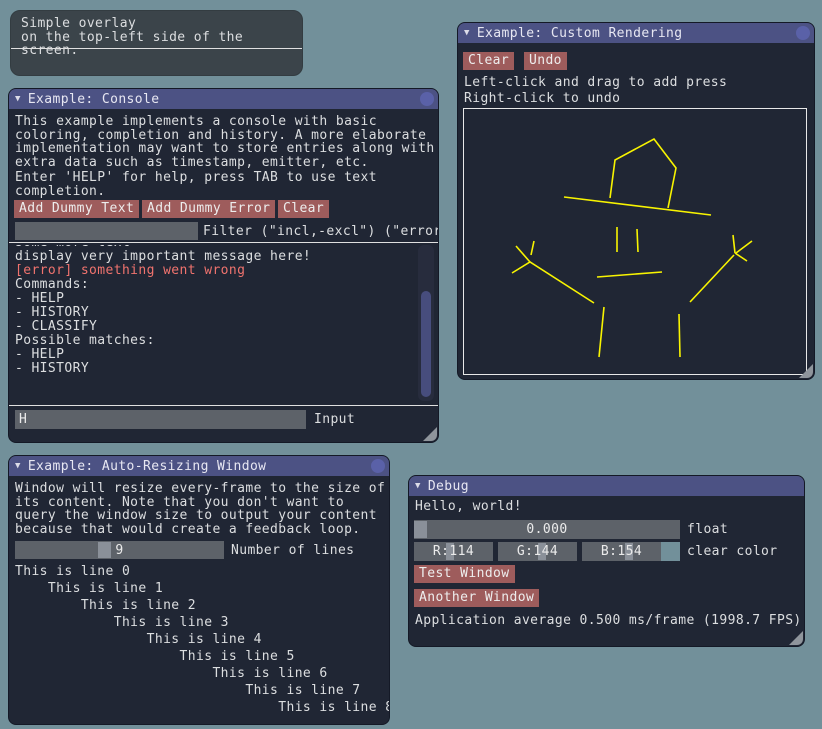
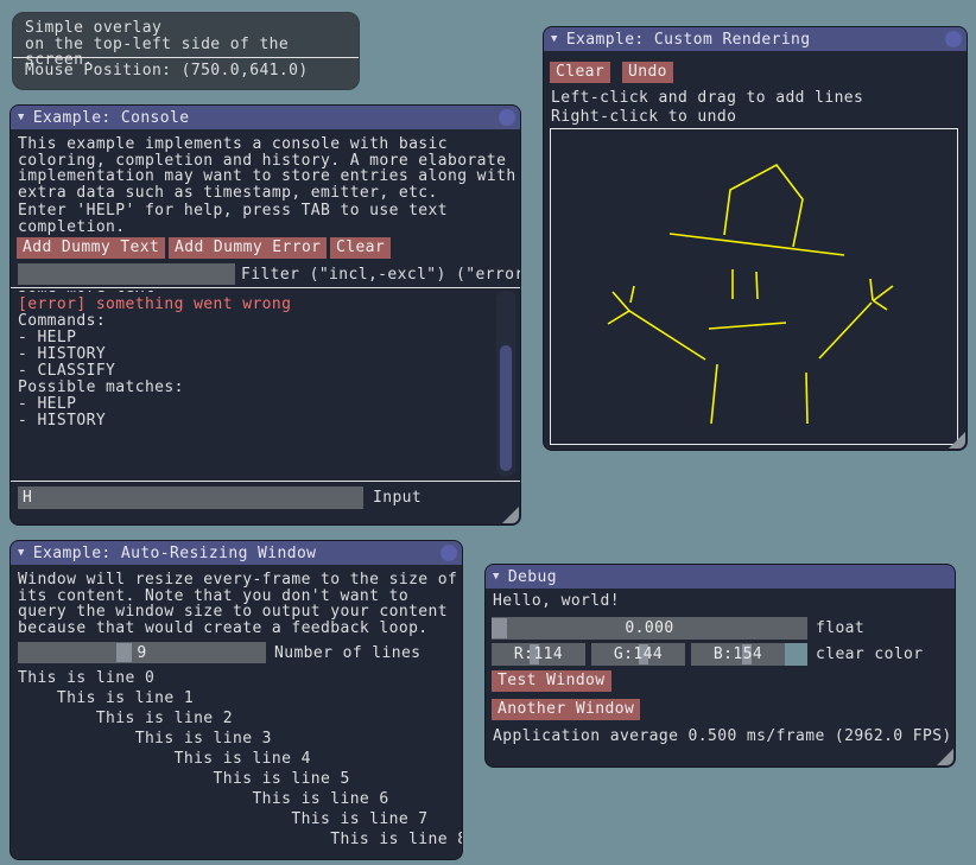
  Simple overlay
  on the top-left side of the screen.
+ Mouse Position: (750.0,641.0)
  ▼
  Example: Console
  This example implements a console with basic
  coloring, completion and history. A more elaborate
  implementation may want to store entries along with
  extra data such as timestamp, emitter, etc.
  Enter 'HELP' for help, press TAB to use text
  completion.
  Add Dummy Text
  Add Dummy Error
  Clear
  Filter ("incl,-excl") ("error
- display very important message here!
  [error] something went wrong
  Commands:
  - HELP
  - HISTORY
  - CLASSIFY
  Possible matches:
  - HELP
  - HISTORY
  H
  Input
  ▼
  Example: Custom Rendering
  Clear
  Undo
- Left-click and drag to add press
+ Left-click and drag to add lines
  Right-click to undo
  ▼
  Example: Auto-Resizing Window
  Window will resize every-frame to the size of
  its content. Note that you don't want to
  query the window size to output your content
  because that would create a feedback loop.
  9
  Number of lines
  This is line 0
  This is line 1
  This is line 2
  This is line 3
  This is line 4
  This is line 5
  This is line 6
  This is line 7
  This is line
  ▼
  Debug
  Hello, world!
  0.000
  float
  R:114
  G:144
  B:154
  clear color
  Test Window
  Another Window
- Application average 0.500 ms/frame (1998.7 FPS)
+ Application average 0.500 ms/frame (2962.0 FPS)
